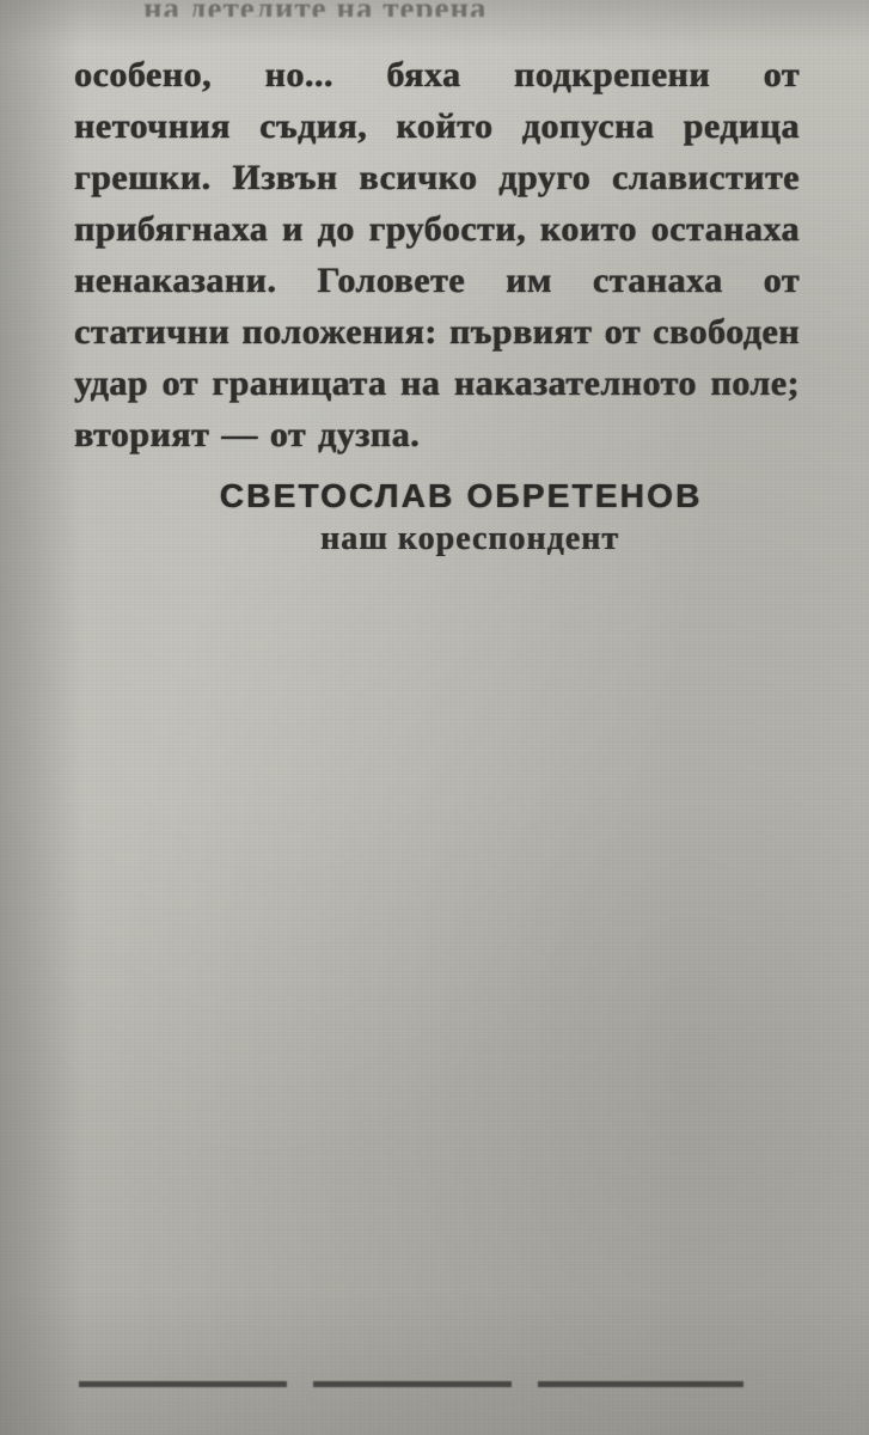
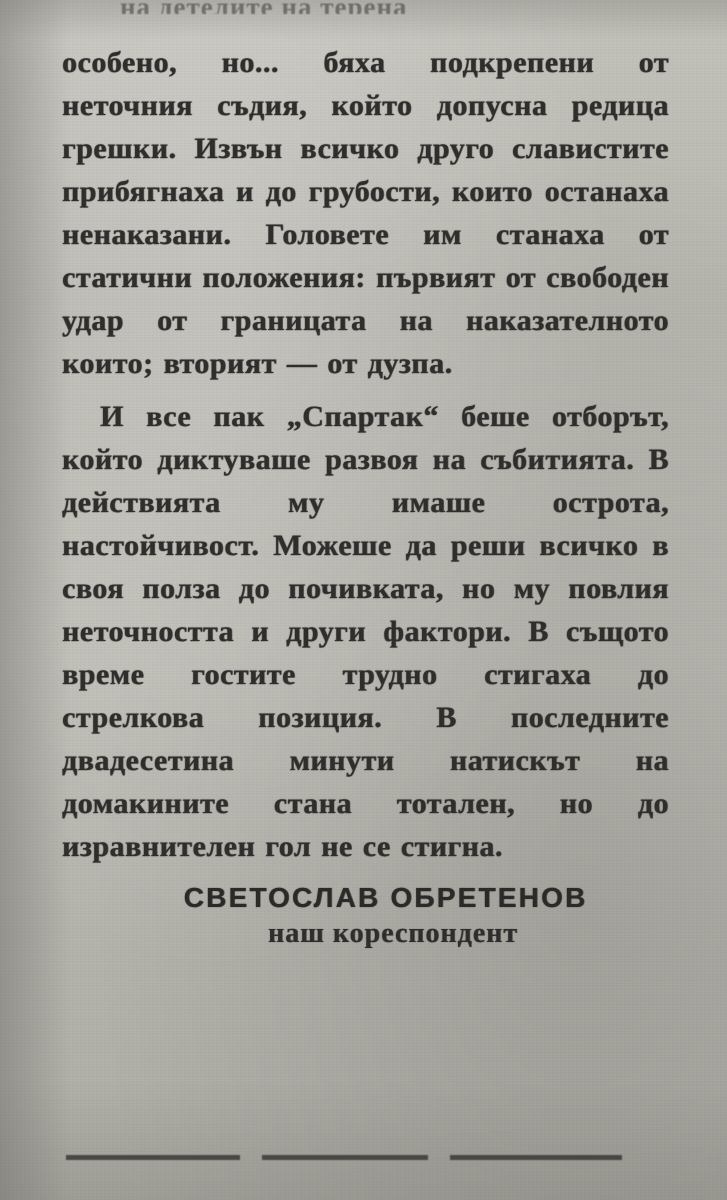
  на детелите на терена
- особено, но... бяха подкрепени от неточния съдия, който допусна редица грешки. Извън всичко друго славистите прибягнаха и до грубости, които останаха ненаказани. Головете им станаха от статични положения: първият от свободен удар от границата на наказателното поле; вторият — от дузпа.
+ особено, но... бяха подкрепени от неточния съдия, който допусна редица грешки. Извън всичко друго славистите прибягнаха и до грубости, които останаха ненаказани. Головете им станаха от статични положения: първият от свободен удар от границата на наказателното които; вторият — от дузпа.
+ И все пак „Спартак“ беше отборът, който диктуваше развоя на събитията. В действията му имаше острота, настойчивост. Можеше да реши всичко в своя полза до почивката, но му повлия неточността и други фактори. В същото време гостите трудно стигаха до стрелкова позиция. В последните двадесетина минути натискът на домакините стана тотален, но до изравнителен гол не се стигна.
  СВЕТОСЛАВ ОБРЕТЕНОВ
  наш кореспондент
